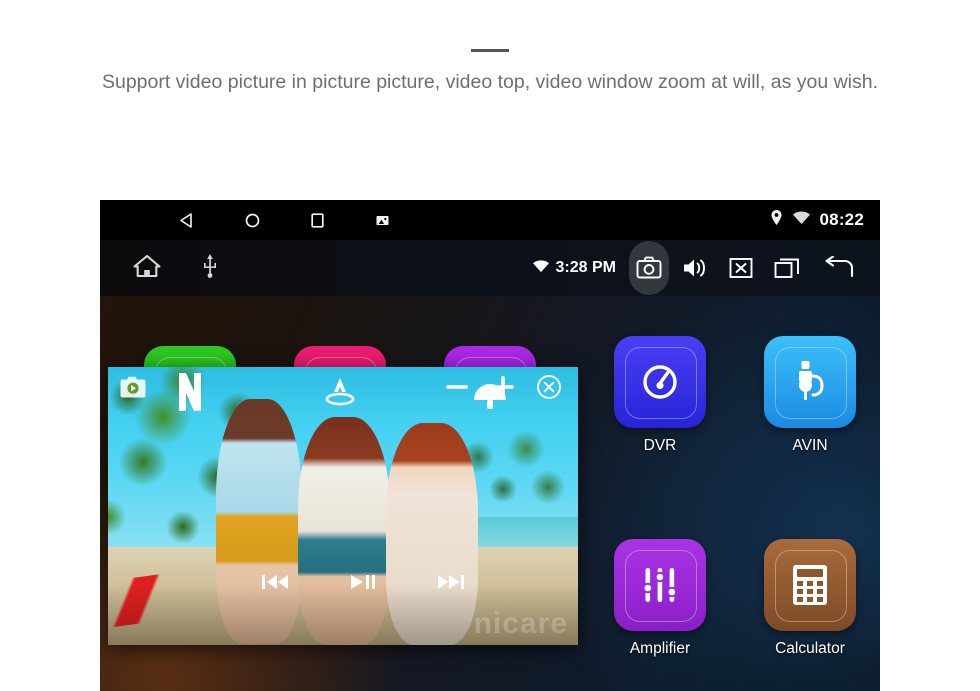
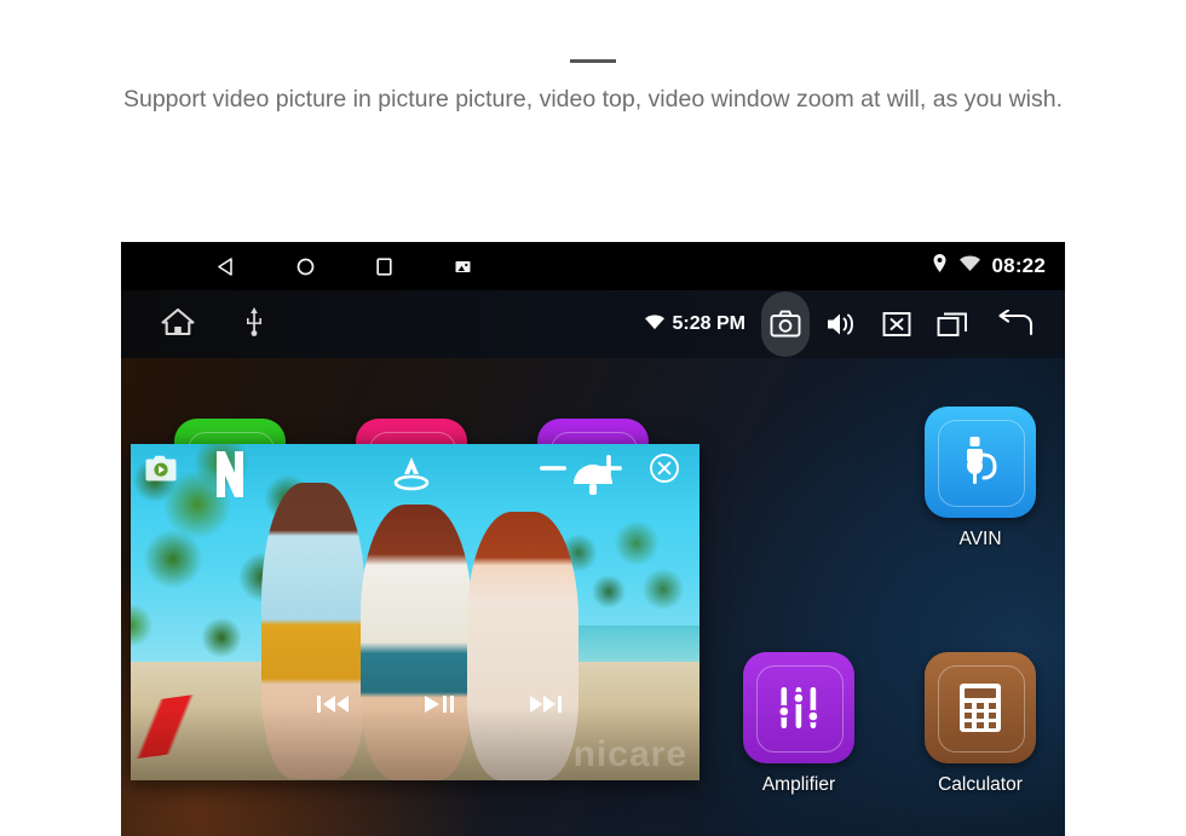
  Support video picture in picture picture, video top, video window zoom at will, as you wish.
  08:22
- 3:28 PM
+ 5:28 PM
- DVR
  AVIN
  Amplifier
  Calculator
  nicare
